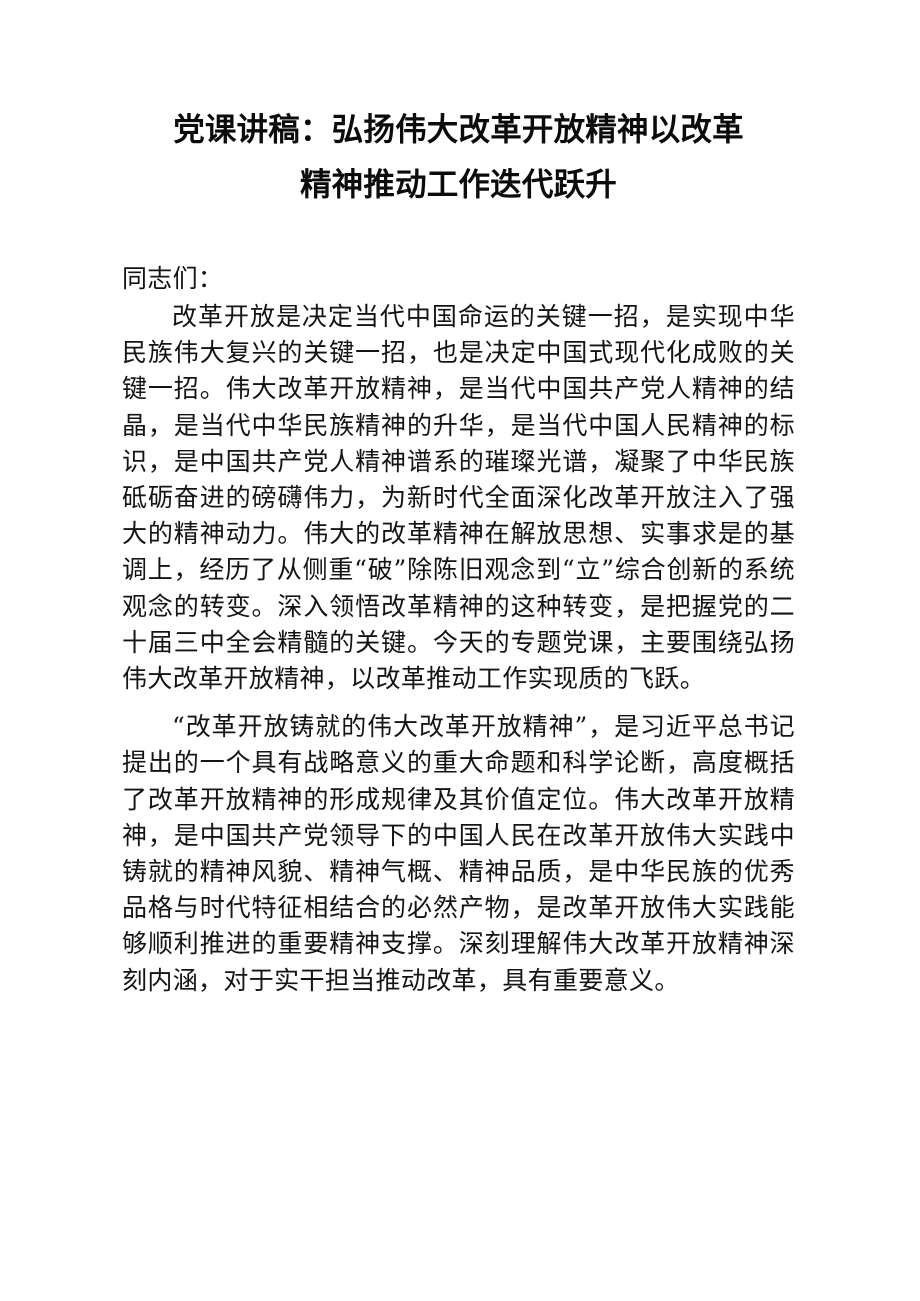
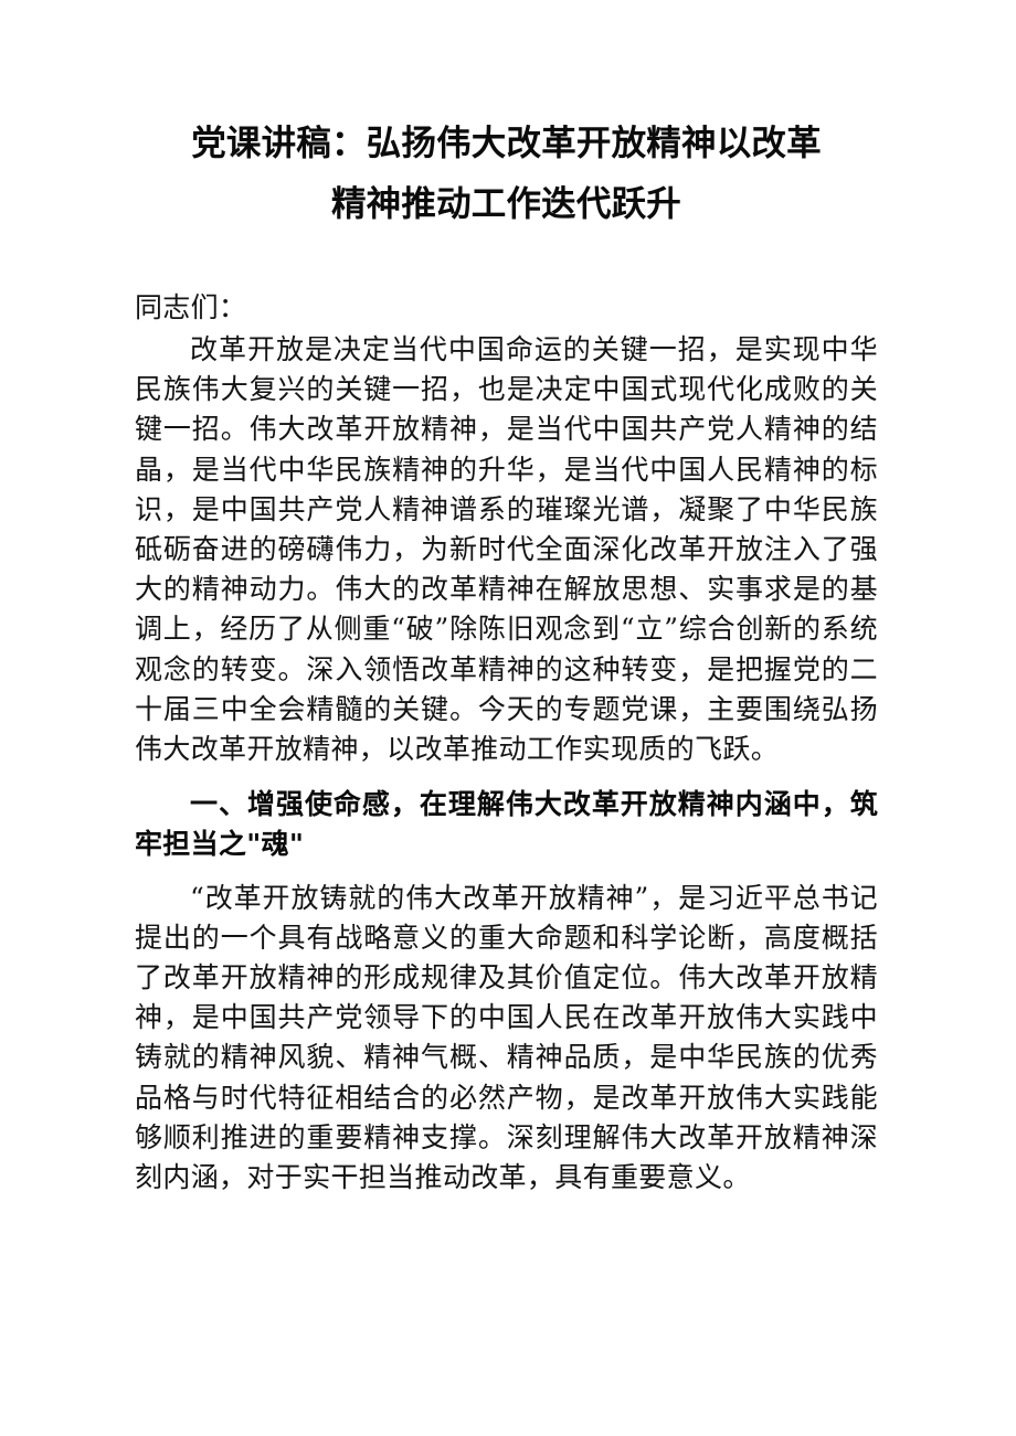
  党课讲稿：弘扬伟大改革开放精神以改革
  精神推动工作迭代跃升
  同志们：
  改革开放是决定当代中国命运的关键一招，是实现中华民族伟大复兴的关键一招，也是决定中国式现代化成败的关键一招。伟大改革开放精神，是当代中国共产党人精神的结晶，是当代中华民族精神的升华，是当代中国人民精神的标识，是中国共产党人精神谱系的璀璨光谱，凝聚了中华民族砥砺奋进的磅礴伟力，为新时代全面深化改革开放注入了强大的精神动力。伟大的改革精神在解放思想、实事求是的基调上，经历了从侧重“破”除陈旧观念到“立”综合创新的系统观念的转变。深入领悟改革精神的这种转变，是把握党的二十届三中全会精髓的关键。今天的专题党课，主要围绕弘扬伟大改革开放精神，以改革推动工作实现质的飞跃。
+ 一、增强使命感，在理解伟大改革开放精神内涵中，筑牢担当之"魂"
  “改革开放铸就的伟大改革开放精神”，是习近平总书记提出的一个具有战略意义的重大命题和科学论断，高度概括了改革开放精神的形成规律及其价值定位。伟大改革开放精神，是中国共产党领导下的中国人民在改革开放伟大实践中铸就的精神风貌、精神气概、精神品质，是中华民族的优秀品格与时代特征相结合的必然产物，是改革开放伟大实践能够顺利推进的重要精神支撑。深刻理解伟大改革开放精神深刻内涵，对于实干担当推动改革，具有重要意义。
